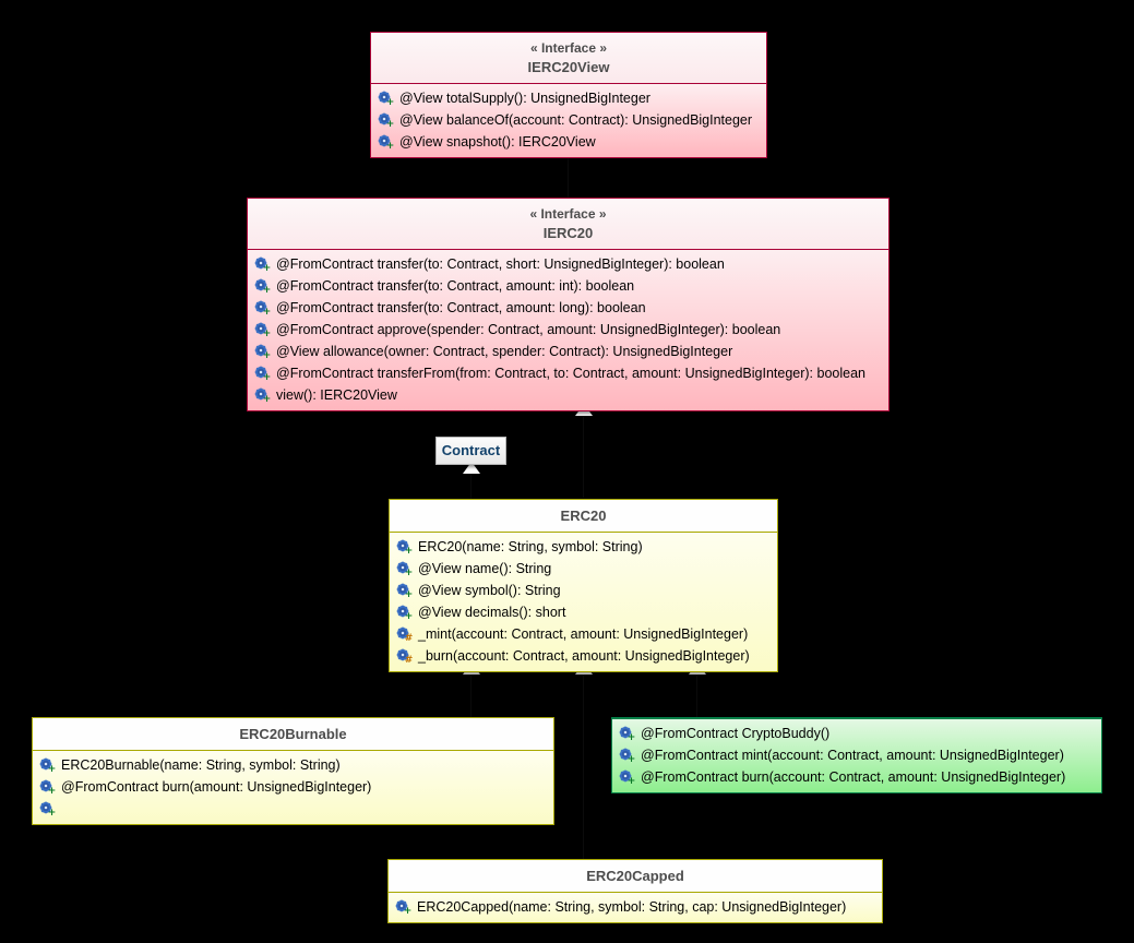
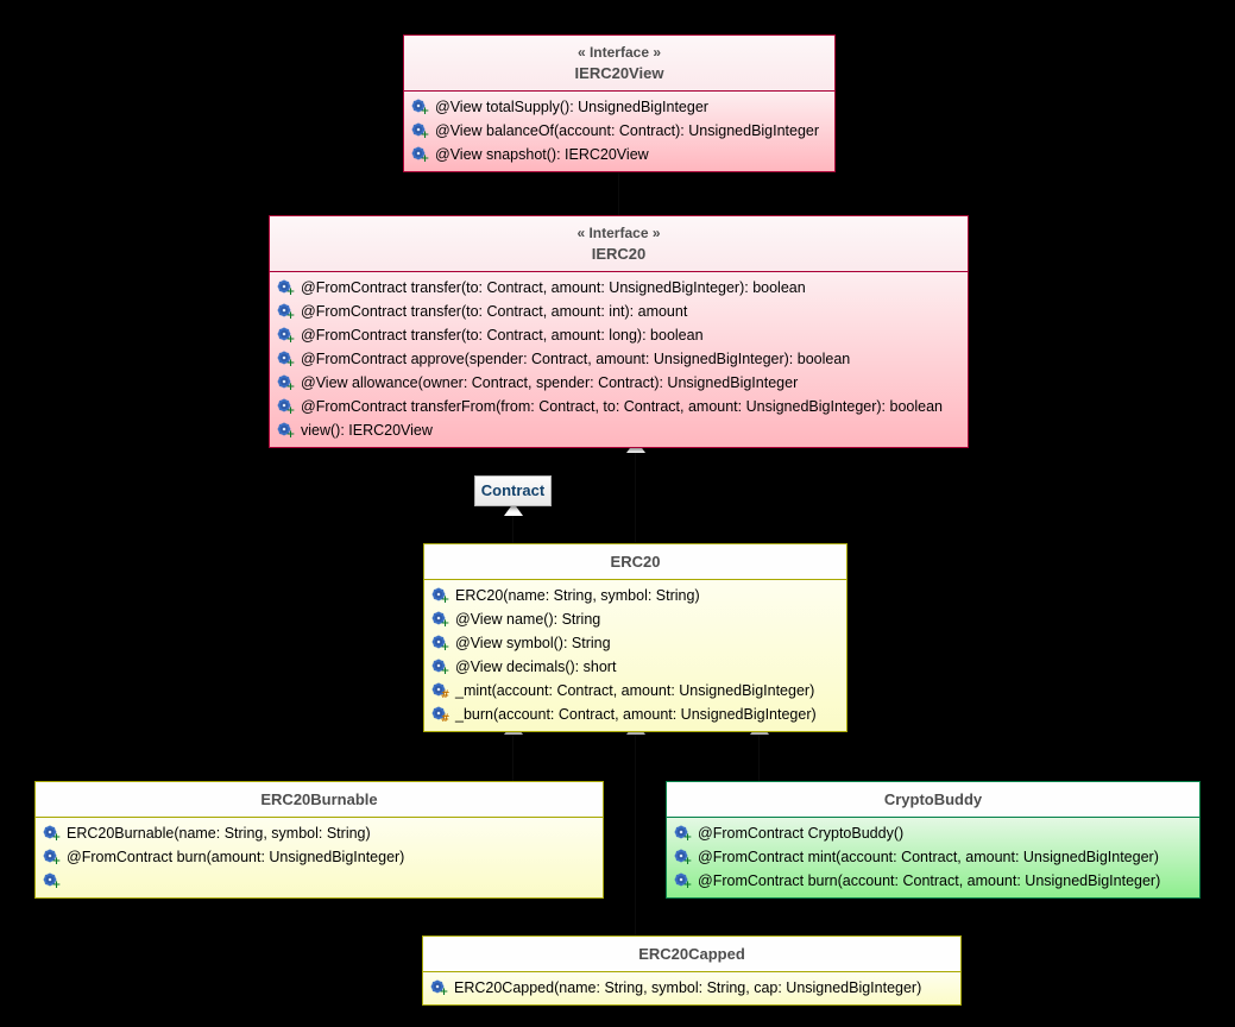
  « Interface »
  IERC20View
  +
  @View totalSupply(): UnsignedBigInteger
  +
  @View balanceOf(account: Contract): UnsignedBigInteger
  +
  @View snapshot(): IERC20View
  « Interface »
  IERC20
  +
- @FromContract transfer(to: Contract, short: UnsignedBigInteger): boolean
+ @FromContract transfer(to: Contract, amount: UnsignedBigInteger): boolean
  +
- @FromContract transfer(to: Contract, amount: int): boolean
+ @FromContract transfer(to: Contract, amount: int): amount
  +
  @FromContract transfer(to: Contract, amount: long): boolean
  +
  @FromContract approve(spender: Contract, amount: UnsignedBigInteger): boolean
  +
  @View allowance(owner: Contract, spender: Contract): UnsignedBigInteger
  +
  @FromContract transferFrom(from: Contract, to: Contract, amount: UnsignedBigInteger): boolean
  +
  view(): IERC20View
  Contract
  ERC20
  +
  ERC20(name: String, symbol: String)
  +
  @View name(): String
  +
  @View symbol(): String
  +
  @View decimals(): short
  #
  _mint(account: Contract, amount: UnsignedBigInteger)
  #
  _burn(account: Contract, amount: UnsignedBigInteger)
  ERC20Burnable
  +
  ERC20Burnable(name: String, symbol: String)
  +
  @FromContract burn(amount: UnsignedBigInteger)
  +
+ CryptoBuddy
  +
  @FromContract CryptoBuddy()
  +
  @FromContract mint(account: Contract, amount: UnsignedBigInteger)
  +
  @FromContract burn(account: Contract, amount: UnsignedBigInteger)
  ERC20Capped
  +
  ERC20Capped(name: String, symbol: String, cap: UnsignedBigInteger)
